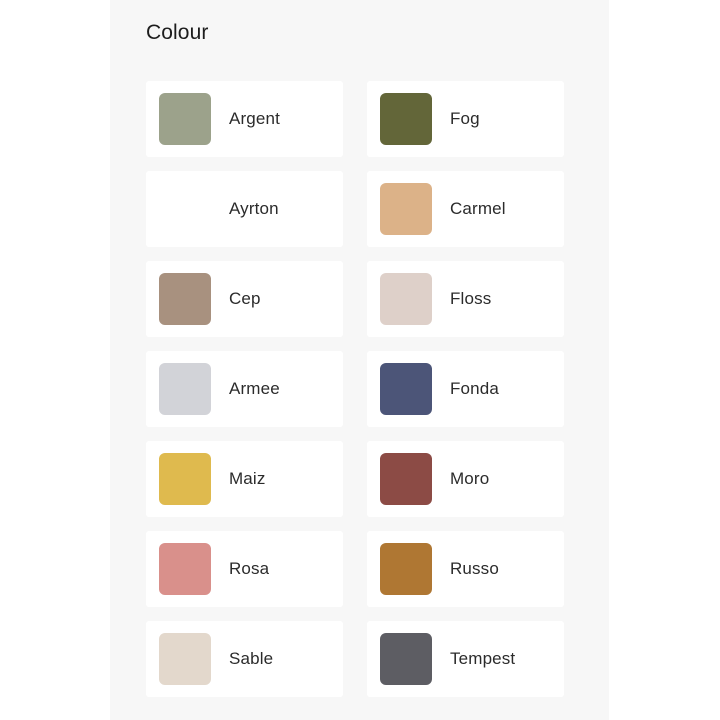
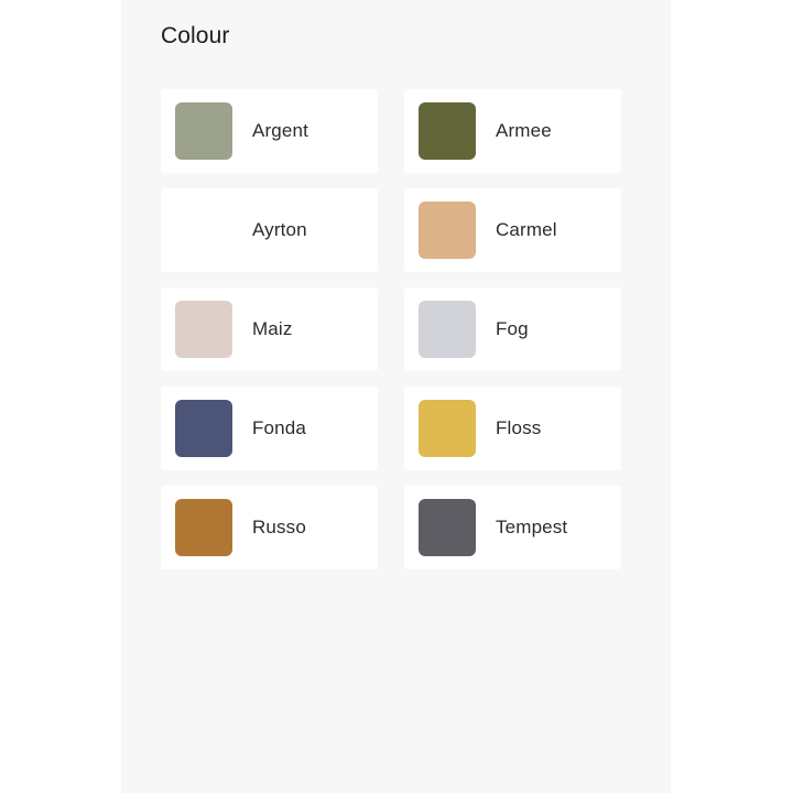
  Colour
  Argent
- Fog
+ Armee
  Ayrton
  Carmel
- Cep
- Floss
+ Maiz
- Armee
+ Fog
  Fonda
- Maiz
+ Floss
- Moro
- Rosa
  Russo
- Sable
  Tempest
